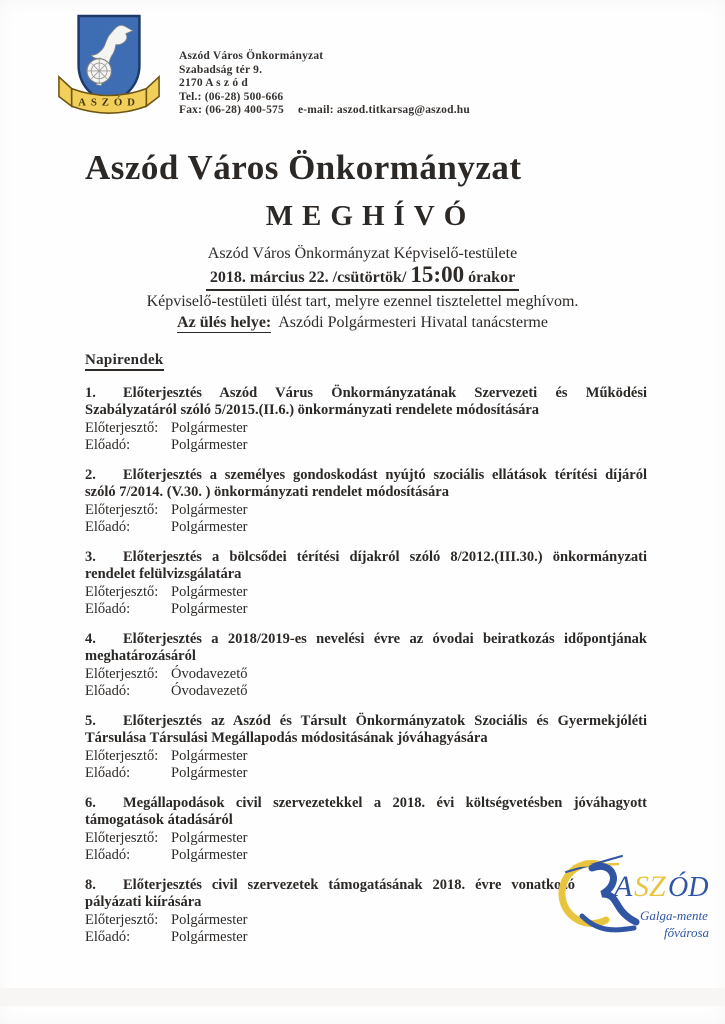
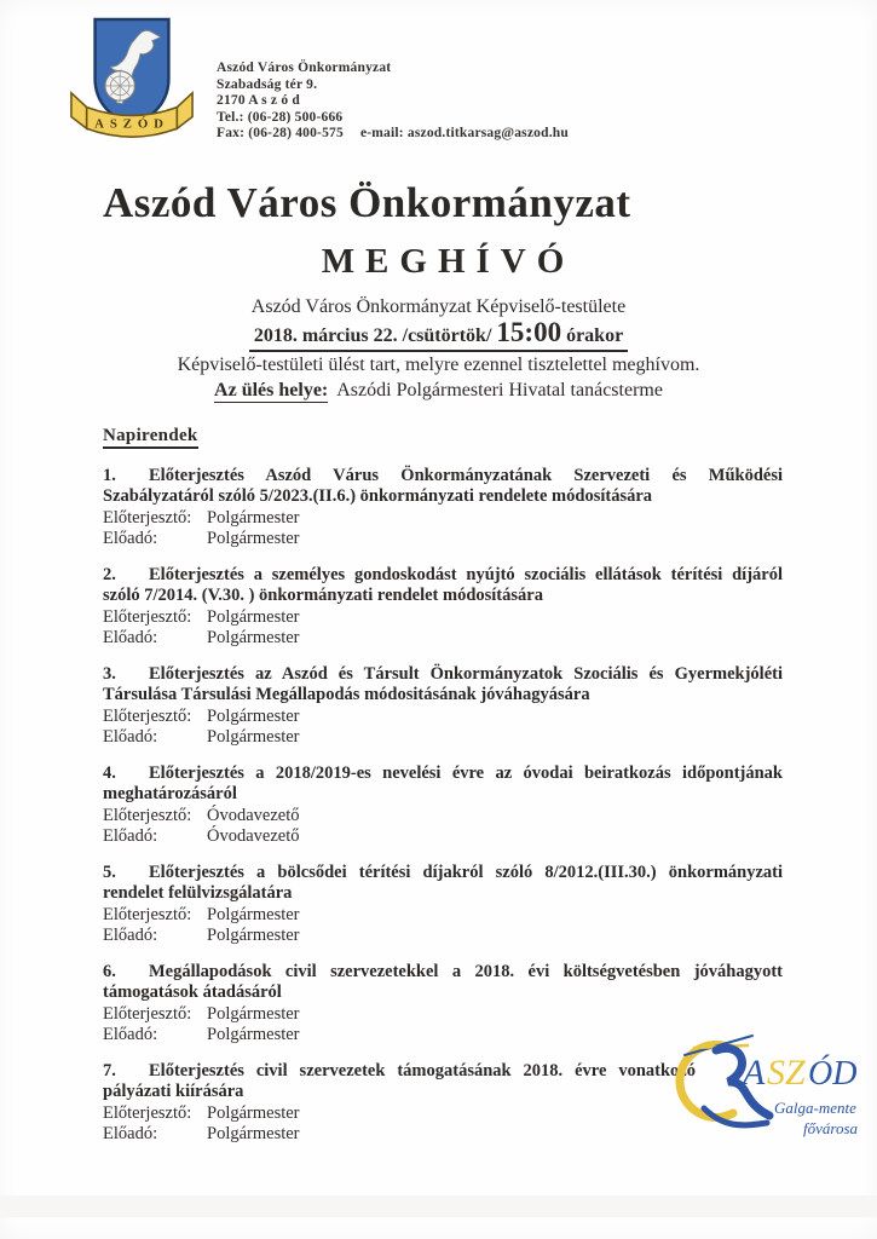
  ASZÓD
  Aszód Város Önkormányzat
  Szabadság tér 9.
  2170 A s z ó d
  Tel.: (06-28) 500-666
  Fax: (06-28) 400-575 e-mail: aszod.titkarsag@aszod.hu
  Aszód Város Önkormányzat
  MEGHÍVÓ
  Aszód Város Önkormányzat Képviselő-testülete
  2018. március 22. /csütörtök/ 15:00 órakor
  Képviselő-testületi ülést tart, melyre ezennel tisztelettel meghívom.
  Az ülés helye: Aszódi Polgármesteri Hivatal tanácsterme
  Napirendek
- 1. Előterjesztés Aszód Várus Önkormányzatának Szervezeti és Működési Szabályzatáról szóló 5/2015.(II.6.) önkormányzati rendelete módosítására
+ 1. Előterjesztés Aszód Várus Önkormányzatának Szervezeti és Működési Szabályzatáról szóló 5/2023.(II.6.) önkormányzati rendelete módosítására
  Előterjesztő: Polgármester
  Előadó: Polgármester
  2. Előterjesztés a személyes gondoskodást nyújtó szociális ellátások térítési díjáról szóló 7/2014. (V.30. ) önkormányzati rendelet módosítására
  Előterjesztő: Polgármester
  Előadó: Polgármester
- 3. Előterjesztés a bölcsődei térítési díjakról szóló 8/2012.(III.30.) önkormányzati rendelet felülvizsgálatára
+ 3. Előterjesztés az Aszód és Társult Önkormányzatok Szociális és Gyermekjóléti Társulása Társulási Megállapodás módositásának jóváhagyására
  Előterjesztő: Polgármester
  Előadó: Polgármester
  4. Előterjesztés a 2018/2019-es nevelési évre az óvodai beiratkozás időpontjának meghatározásáról
  Előterjesztő: Óvodavezető
  Előadó: Óvodavezető
- 5. Előterjesztés az Aszód és Társult Önkormányzatok Szociális és Gyermekjóléti Társulása Társulási Megállapodás módositásának jóváhagyására
+ 5. Előterjesztés a bölcsődei térítési díjakról szóló 8/2012.(III.30.) önkormányzati rendelet felülvizsgálatára
  Előterjesztő: Polgármester
  Előadó: Polgármester
  6. Megállapodások civil szervezetekkel a 2018. évi költségvetésben jóváhagyott támogatások átadásáról
  Előterjesztő: Polgármester
  Előadó: Polgármester
- 8. Előterjesztés civil szervezetek támogatásának 2018. évre vonatkoó pályázati kiírására
+ 7. Előterjesztés civil szervezetek támogatásának 2018. évre vonatkoó pályázati kiírására
  Előterjesztő: Polgármester
  Előadó: Polgármester
  A
  SZ
  ÓD
  Galga-mente
  fővárosa
